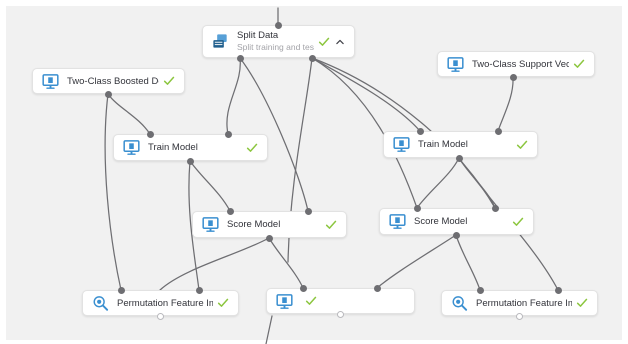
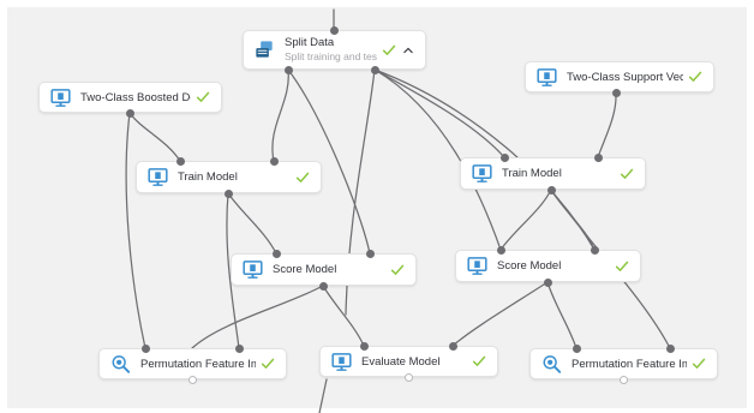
  Split Data
  Split training and tes
  Two-Class Support Vec
  Train Model
  Train Model
  Score Model
  Score Model
  Permutation Feature Im
+ Evaluate Model
  Permutation Feature Im
